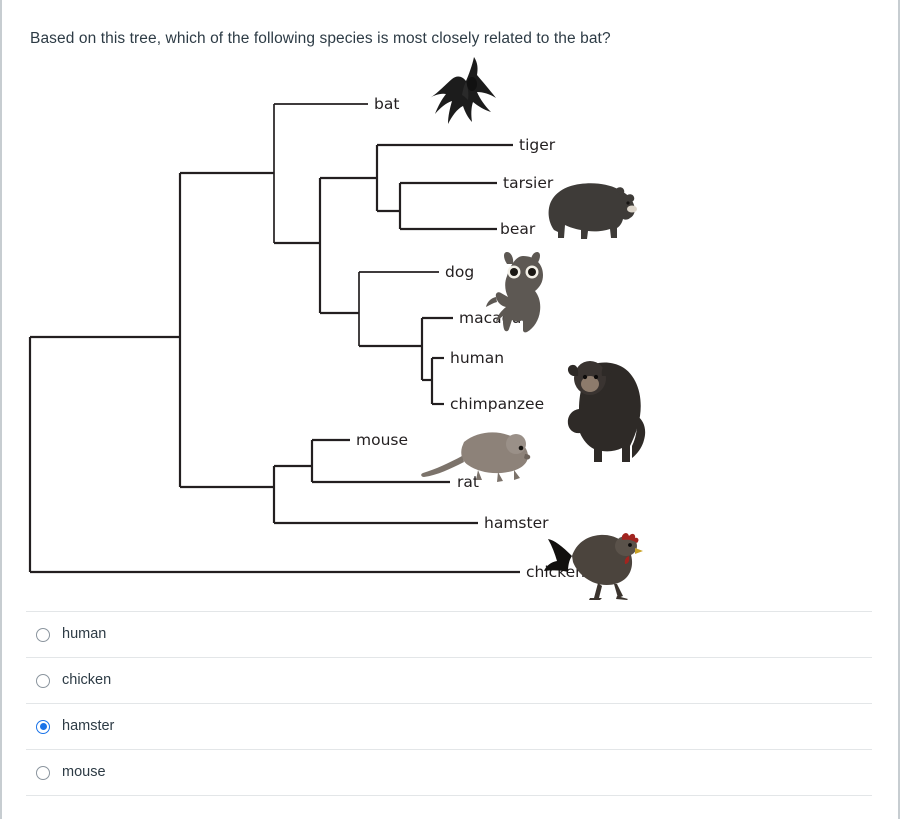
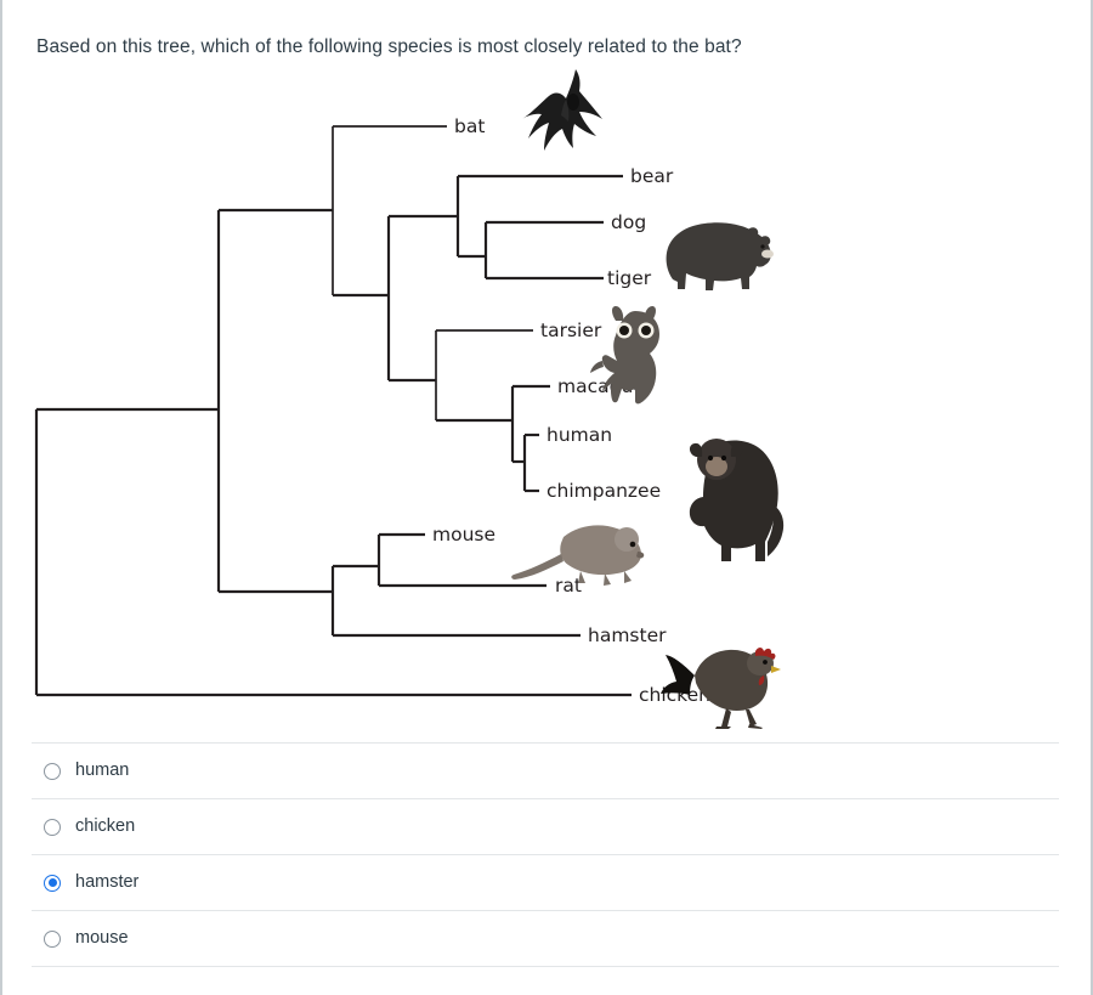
  Based on this tree, which of the following species is most closely related to the bat?
  bat
- tiger
+ bear
- tarsier
+ dog
- bear
+ tiger
- dog
+ tarsier
  human
  chimpanzee
  mouse
  rat
  hamster
  chicke
  human
  chicken
  hamster
  mouse
